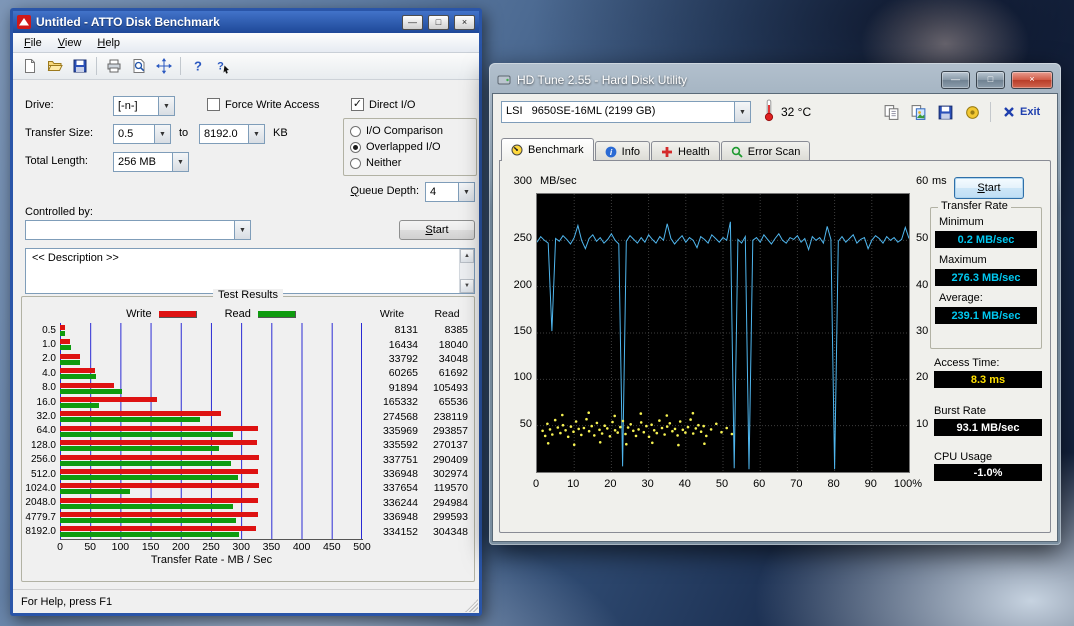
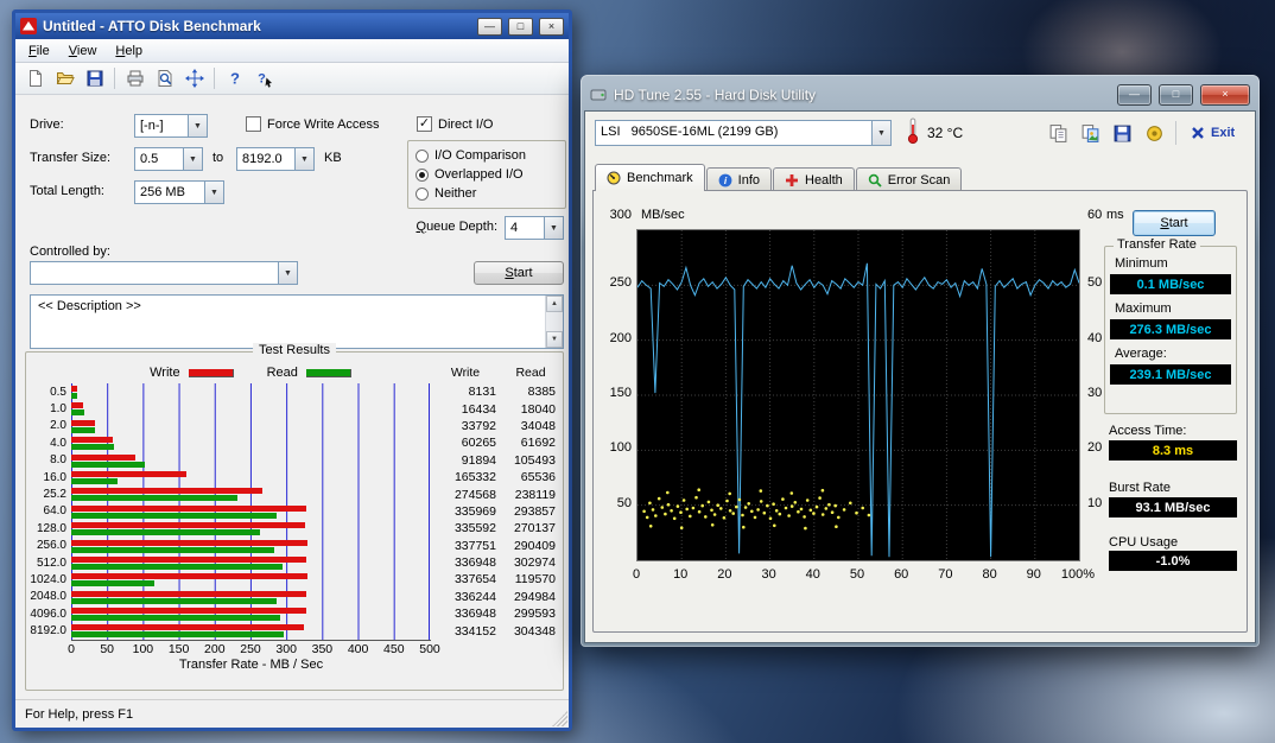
  Untitled - ATTO Disk Benchmark
  —
  □
  ×
  File
  View
  Help
  ?
  ?
  Drive:
  [-n-]
  Force Write Access
  ✓
  Direct I/O
  Transfer Size:
  0.5
  to
  8192.0
  KB
  Total Length:
  256 MB
  I/O Comparison
  Overlapped I/O
  Neither
  Queue Depth:
  4
  Controlled by:
  Start
  << Description >>
  Test Results
  Write
  Read
  Write
  Read
  0.5
  8131
  8385
  1.0
  16434
  18040
  2.0
  33792
  34048
  4.0
  60265
  61692
  8.0
  91894
  105493
  16.0
  165332
  65536
- 32.0
+ 25.2
  274568
  238119
  64.0
  335969
  293857
  128.0
  335592
  270137
  256.0
  337751
  290409
  512.0
  336948
  302974
  1024.0
  337654
  119570
  2048.0
  336244
  294984
- 4779.7
+ 4096.0
  336948
  299593
  8192.0
  334152
  304348
  0
  50
  100
  150
  200
  250
  300
  350
  400
  450
  500
  Transfer Rate - MB / Sec
  For Help, press F1
  HD Tune 2.55 - Hard Disk Utility
  —
  □
  ×
  LSI 9650SE-16ML (2199 GB)
  32 °C
  Exit
  Benchmark
  i
  Info
  Health
  Error Scan
  MB/sec
  ms
  Start
  Transfer Rate
  Minimum
- 0.2 MB/sec
+ 0.1 MB/sec
  Maximum
  276.3 MB/sec
  Average:
  239.1 MB/sec
  Access Time:
  8.3 ms
  Burst Rate
  93.1 MB/sec
  CPU Usage
  -1.0%
  300
  250
  200
  150
  100
  50
  60
  50
  40
  30
  20
  10
  0
  10
  20
  30
  40
  50
  60
  70
  80
  90
  100%
